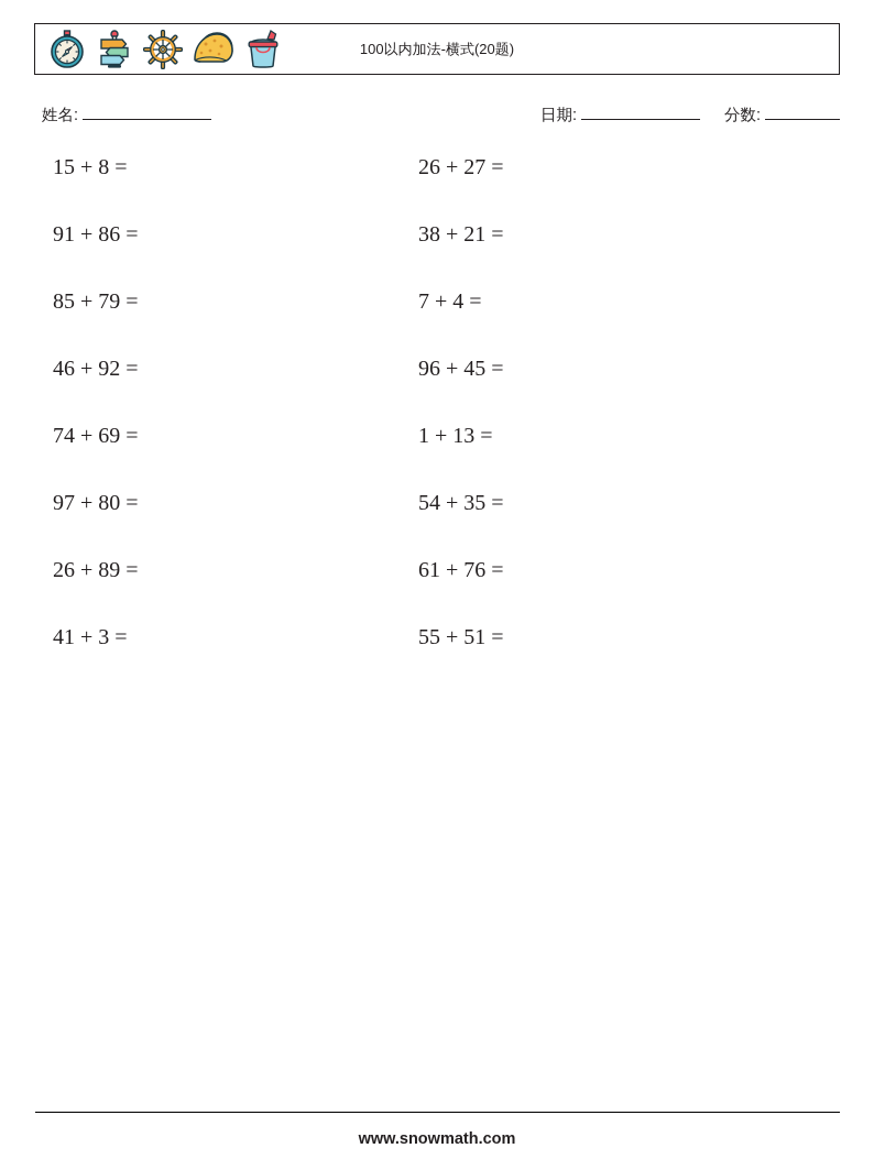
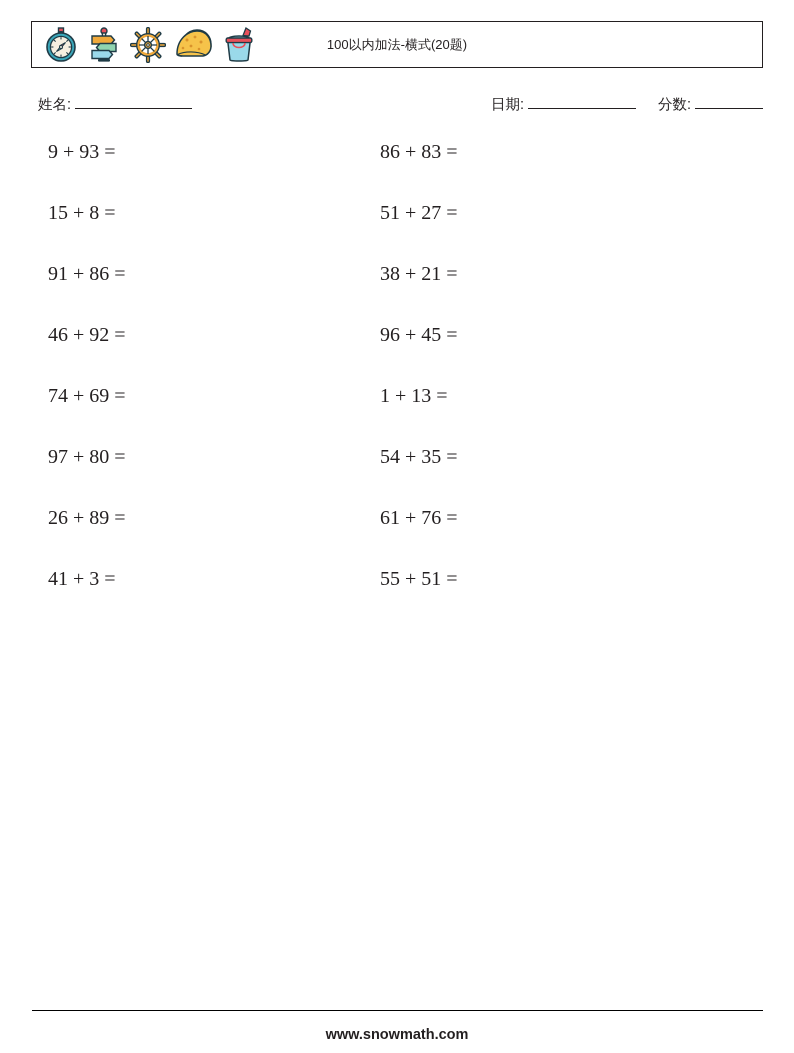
  100以内加法-横式(20题)
  姓名:
  日期:
  分数:
+ 9 + 93 =
+ 86 + 83 =
  15 + 8 =
- 26 + 27 =
+ 51 + 27 =
  91 + 86 =
  38 + 21 =
- 85 + 79 =
- 7 + 4 =
  46 + 92 =
  96 + 45 =
  74 + 69 =
  1 + 13 =
  97 + 80 =
  54 + 35 =
  26 + 89 =
  61 + 76 =
  41 + 3 =
  55 + 51 =
  www.snowmath.com
